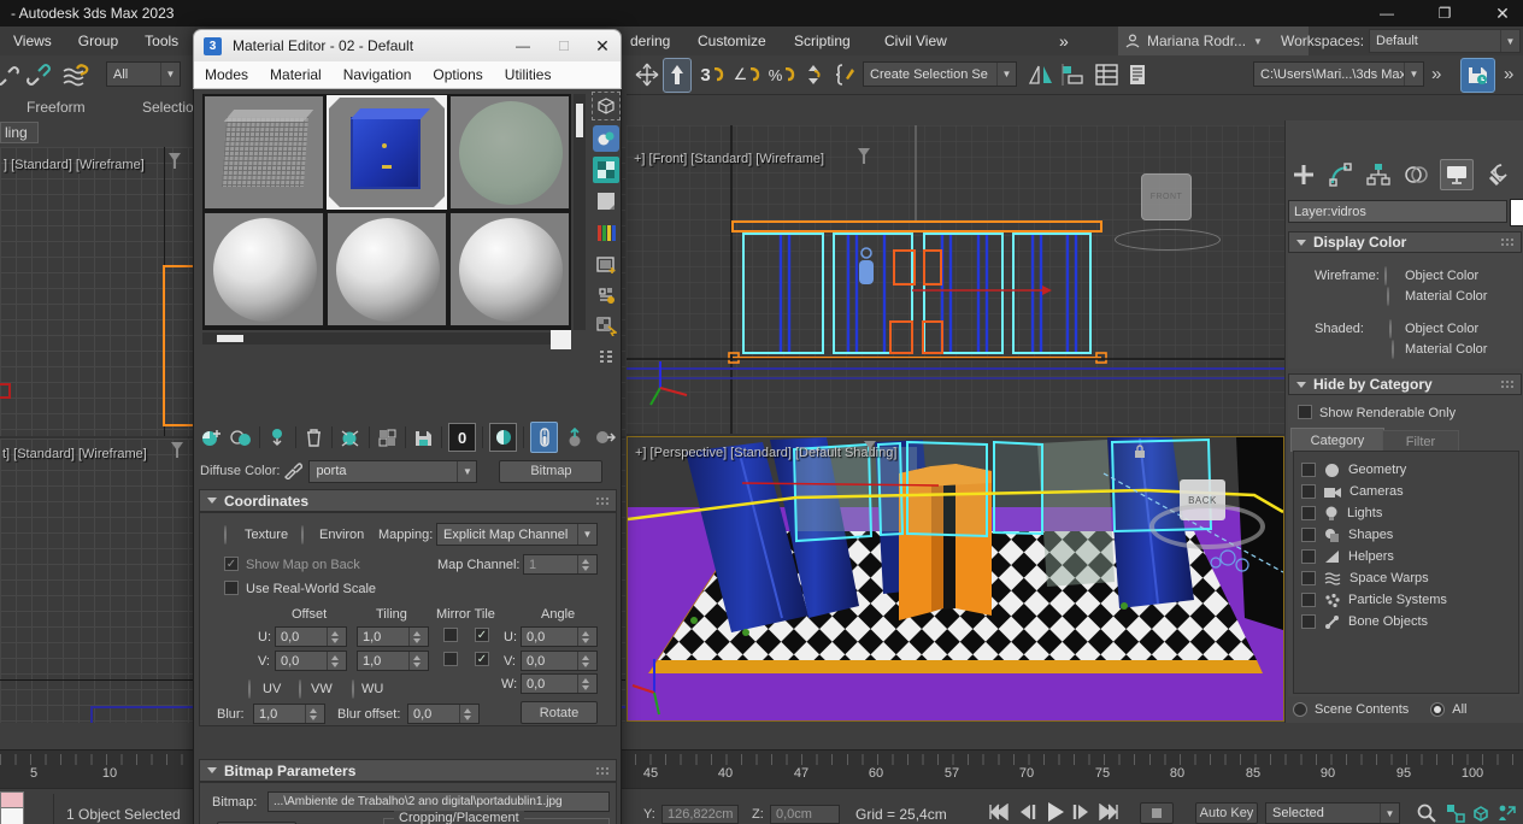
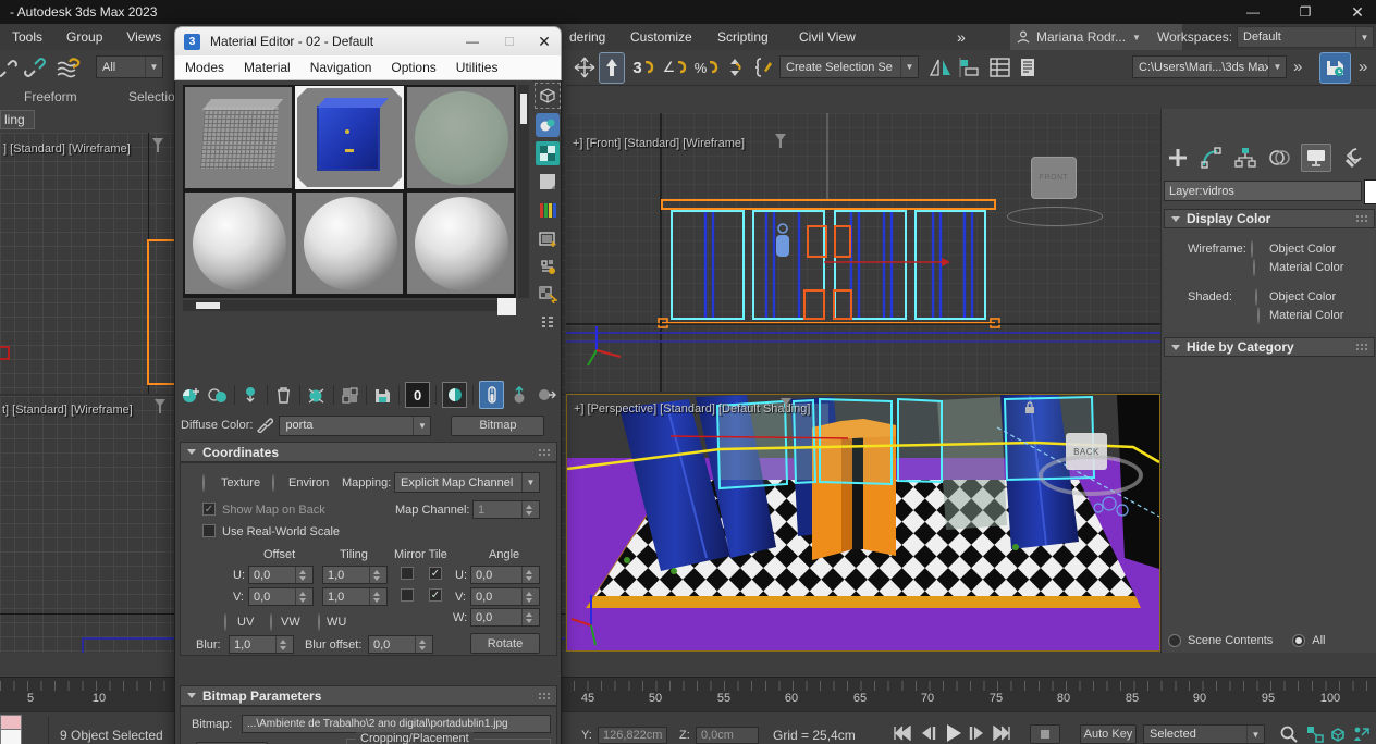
  - Autodesk 3ds Max 2023
  —
  ❐
  ✕
- Views
+ Tools
  Group
- Tools
+ Views
  dering
  Customize
  Scripting
  Civil View
  »
  Mariana Rodr...
  ▼
  Workspaces:
  Default
  ▼
  All
  ▼
  3
  ∠
  %
  Create Selection Se
  ▼
  C:\Users\Mari...\3ds Max
  ▼
  »
  »
  Freeform
  Selectio
  ling
  ] [Standard] [Wireframe]
  t] [Standard] [Wireframe]
  +] [Front] [Standard] [Wireframe]
  +] [Perspective] [Standard] [Default Shing]
  BACK
  Layer:vidros
  Display Color
  Wireframe:
  Object Color
  Material Color
  Shaded:
  Object Color
  Material Color
  Hide by Category
- Show Renderable Only
- Category
- Filter
- Geometry
- Cameras
- Lights
- Shapes
- Helpers
- Space Warps
- Particle Systems
- Bone Objects
  Scene Contents
  All
  5
  10
  45
- 40
+ 50
- 47
+ 55
  60
- 57
+ 65
  70
  75
  80
  85
  90
  95
  100
- 1 Object Selected
+ 9 Object Selected
  Y:
  126,822cm
  Z:
  0,0cm
  Grid = 25,4cm
  Auto Key
  Selected
  ▼
  3
  Material Editor - 02 - Default
  —
  ☐
  ✕
  Modes
  Material
  Navigation
  Options
  Utilities
  0
  Diffuse Color:
  porta
  ▼
  Bitmap
  Coordinates
  Texture
  Environ
  Mapping:
  Explicit Map Channel
  ▼
  Show Map on Back
  Map Channel:
  1
  Use Real-World Scale
  Offset
  Tiling
  Mirror Tile
  Angle
  U:
  0,0
  1,0
  U:
  0,0
  V:
  0,0
  1,0
  V:
  0,0
  W:
  0,0
  UV
  VW
  WU
  Blur:
  1,0
  Blur offset:
  0,0
  Rotate
  Bitmap Parameters
  Bitmap:
  ...\Ambiente de Trabalho\2 ano digital\portadublin1.jpg
  Cropping/Placement
